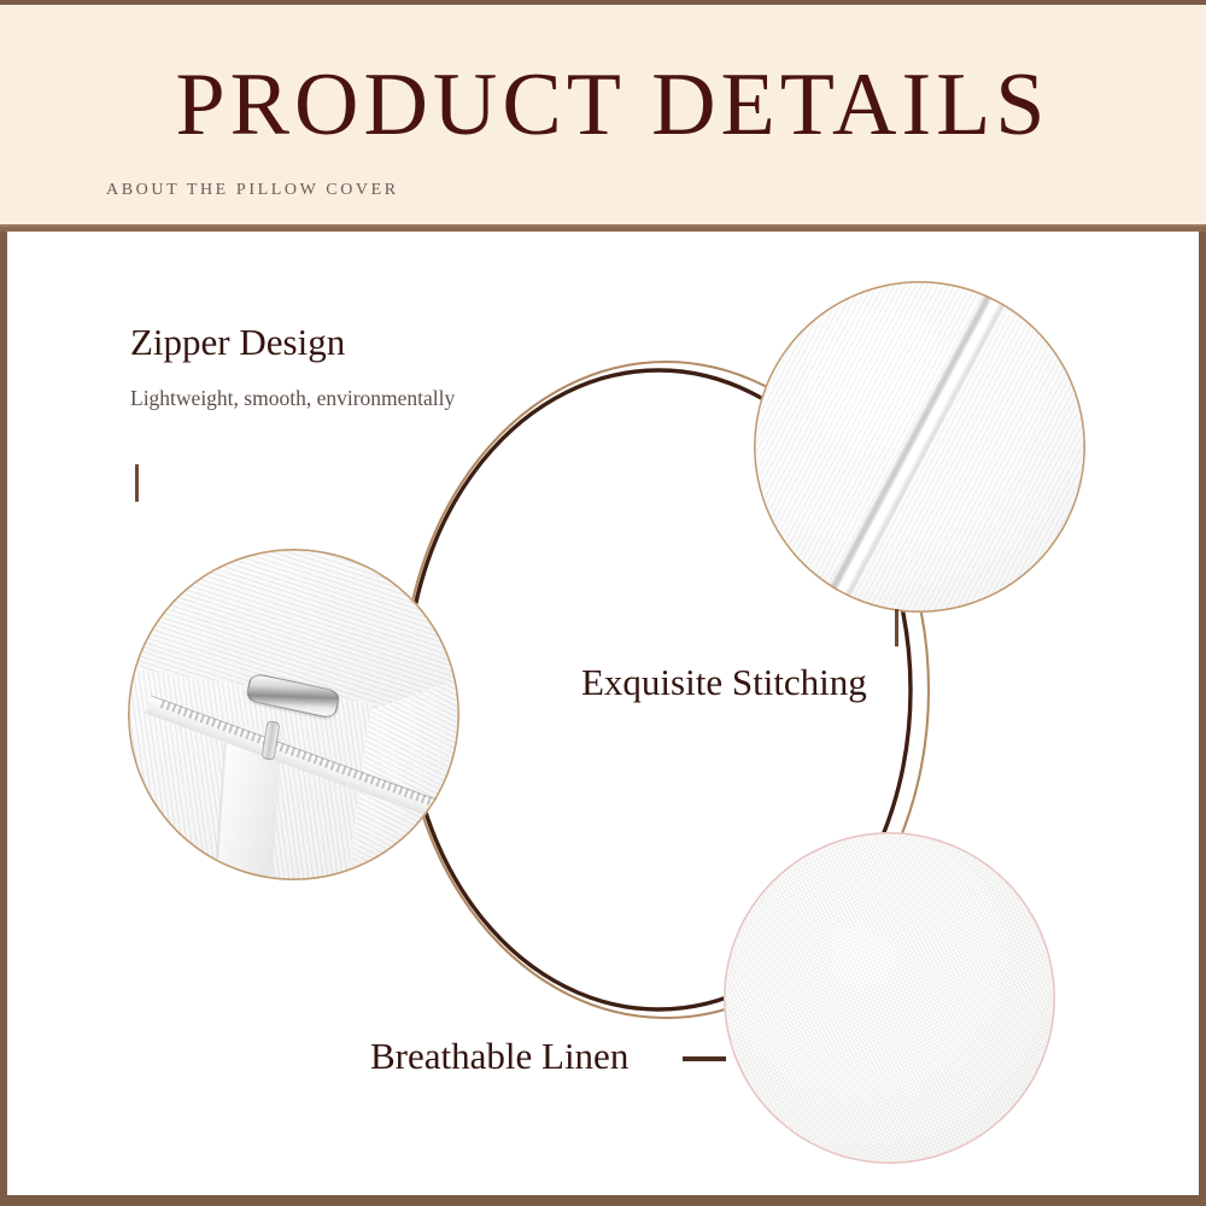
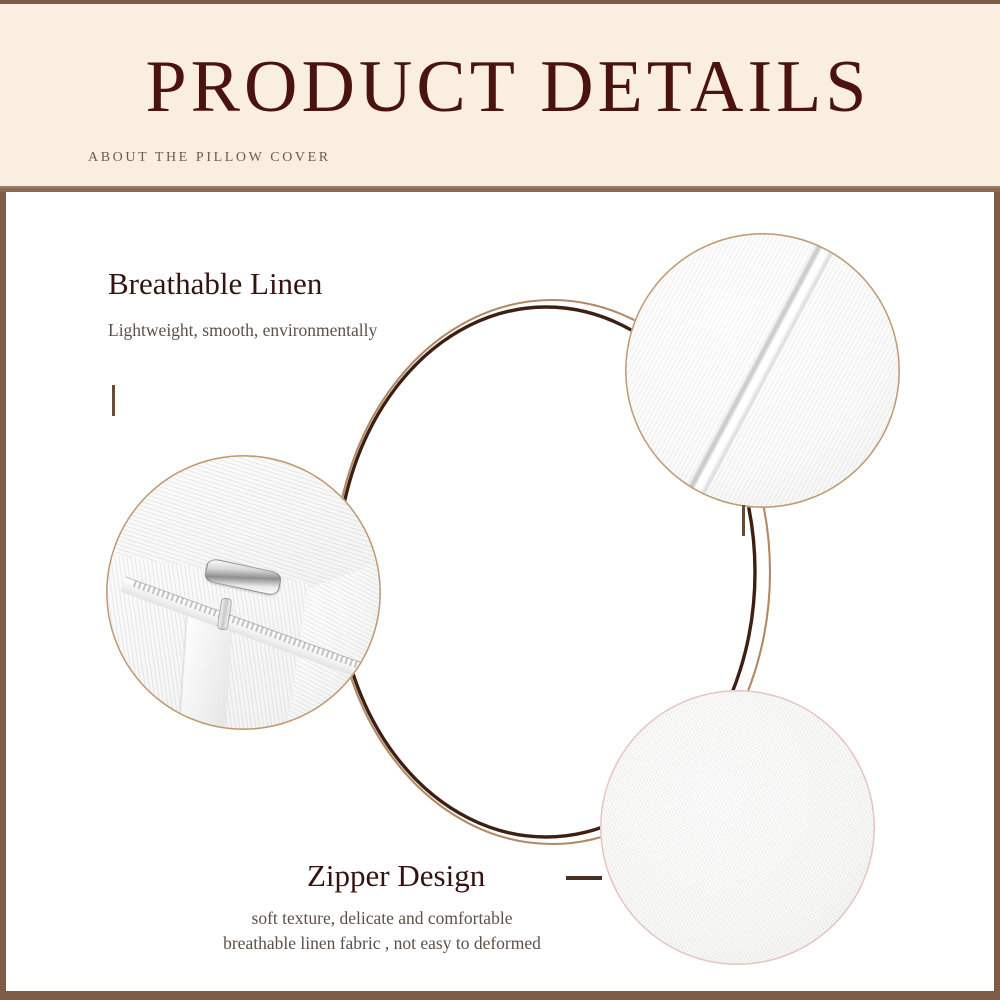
  PRODUCT DETAILS
  ABOUT THE PILLOW COVER
- Zipper Design
+ Breathable Linen
  Lightweight, smooth, environmentally
- Exquisite Stitching
- Breathable Linen
+ Zipper Design
+ soft texture, delicate and comfortable
+ breathable linen fabric , not easy to deformed
